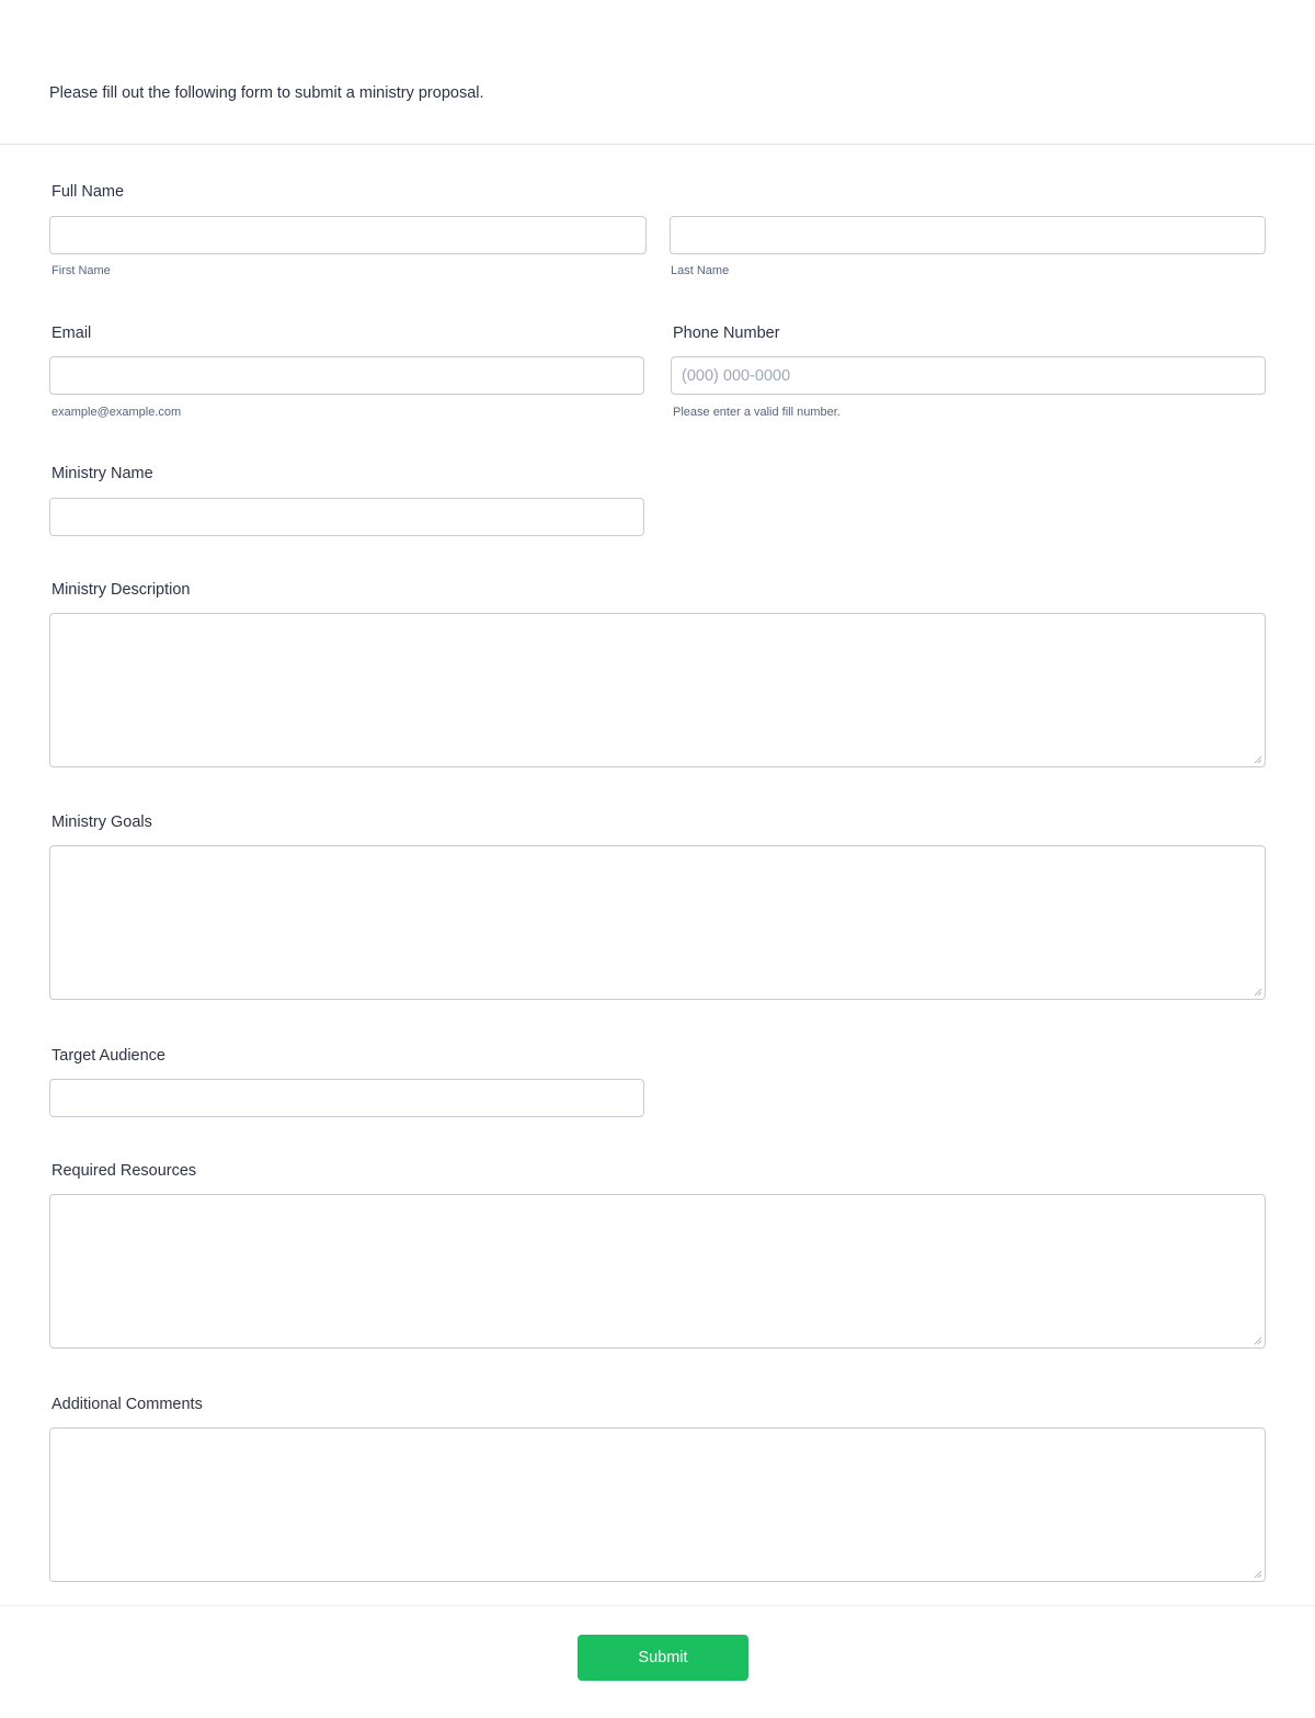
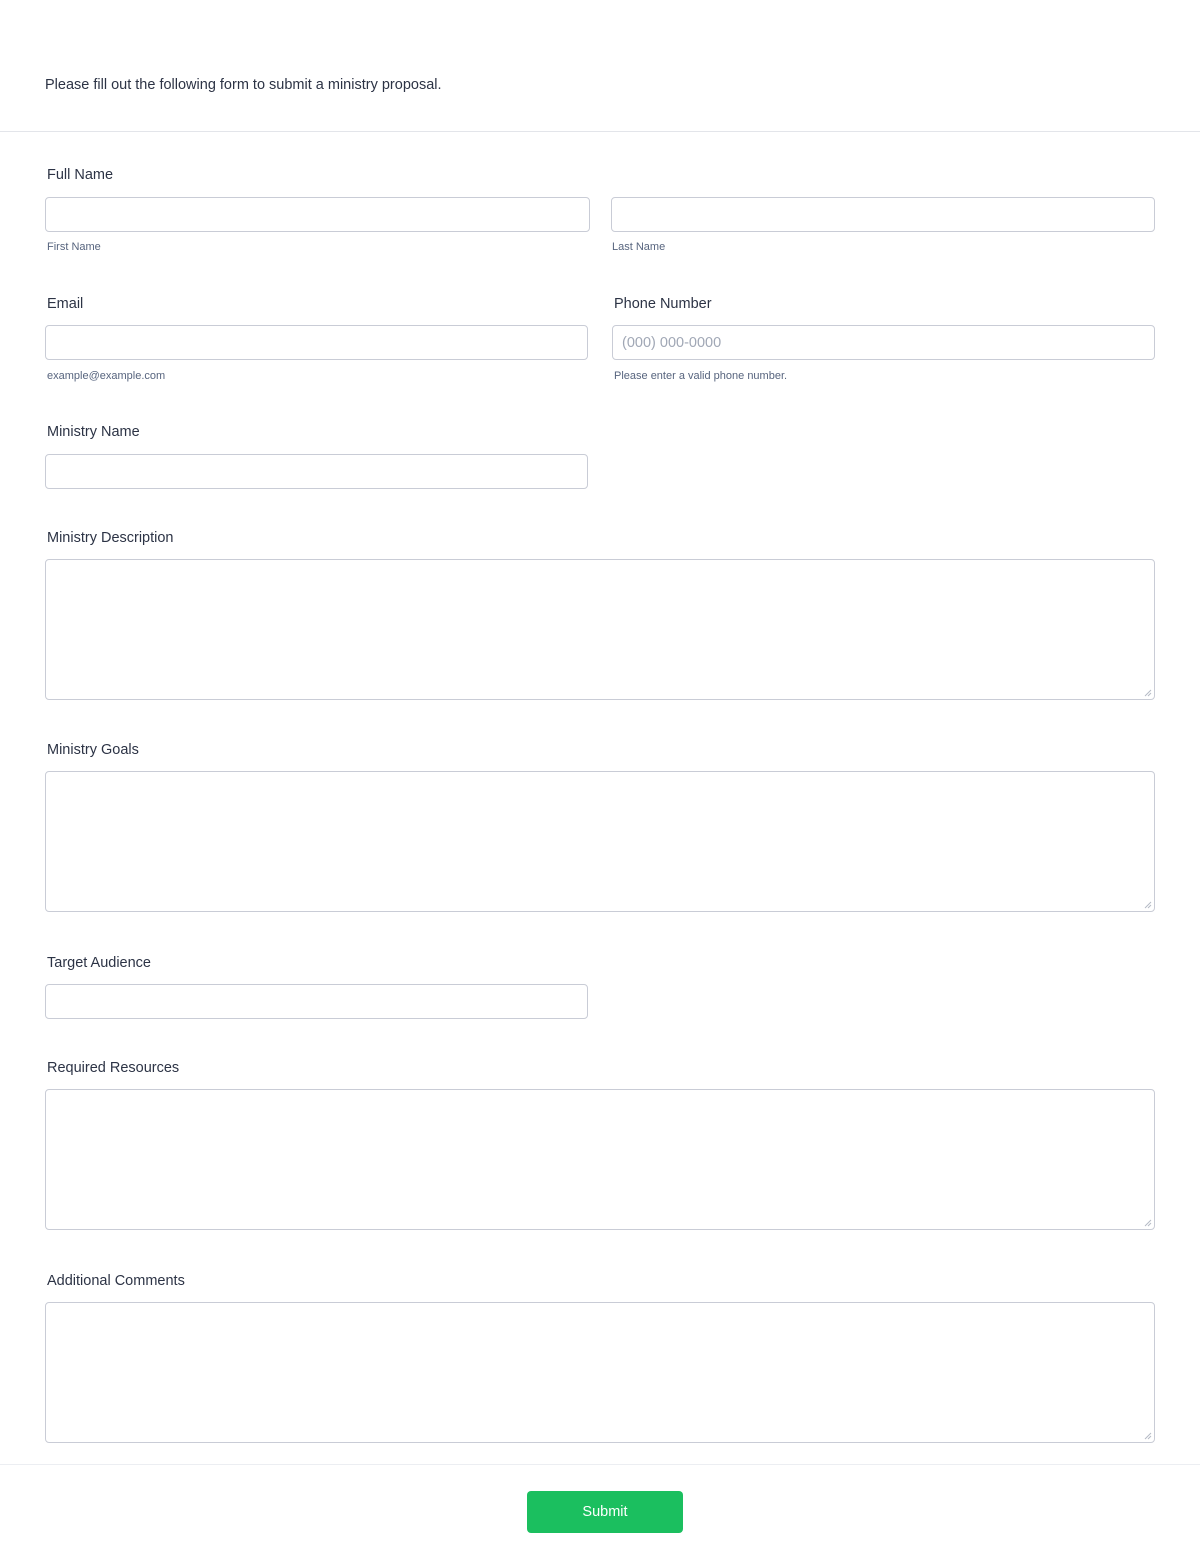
  Please fill out the following form to submit a ministry proposal.
  Full Name
  First Name
  Last Name
  Email
  example@example.com
  Phone Number
  (000) 000-0000
- Please enter a valid fill number.
+ Please enter a valid phone number.
  Ministry Name
  Ministry Description
  Ministry Goals
  Target Audience
  Required Resources
  Additional Comments
  Submit
